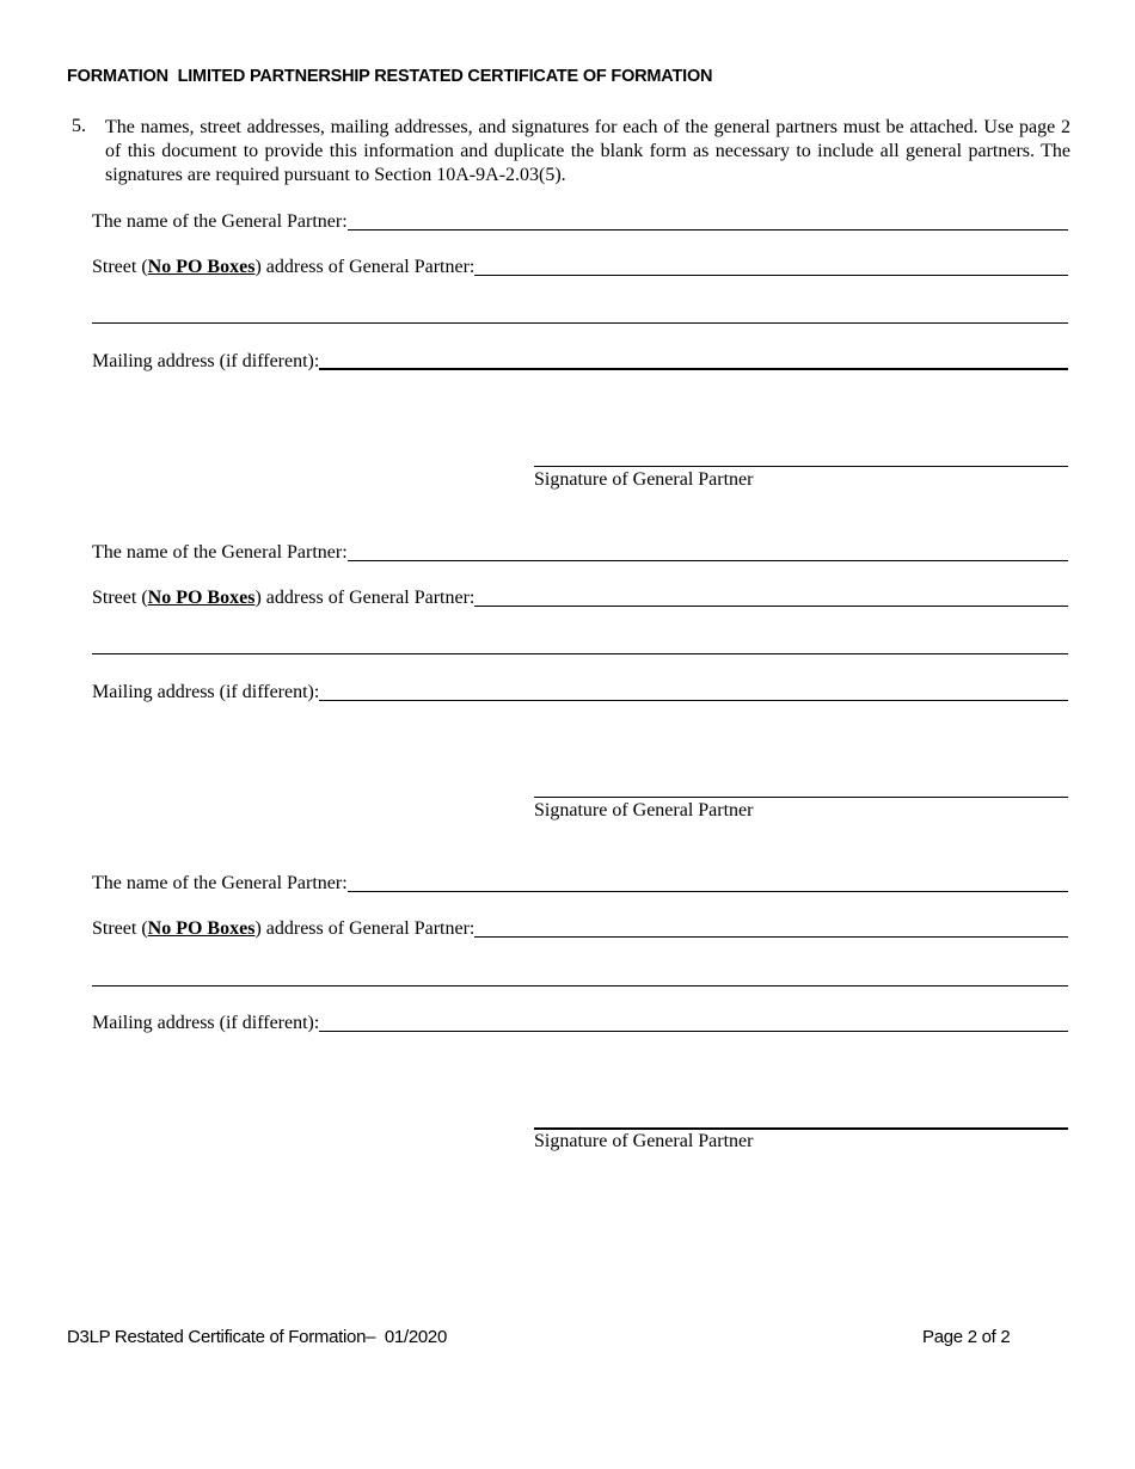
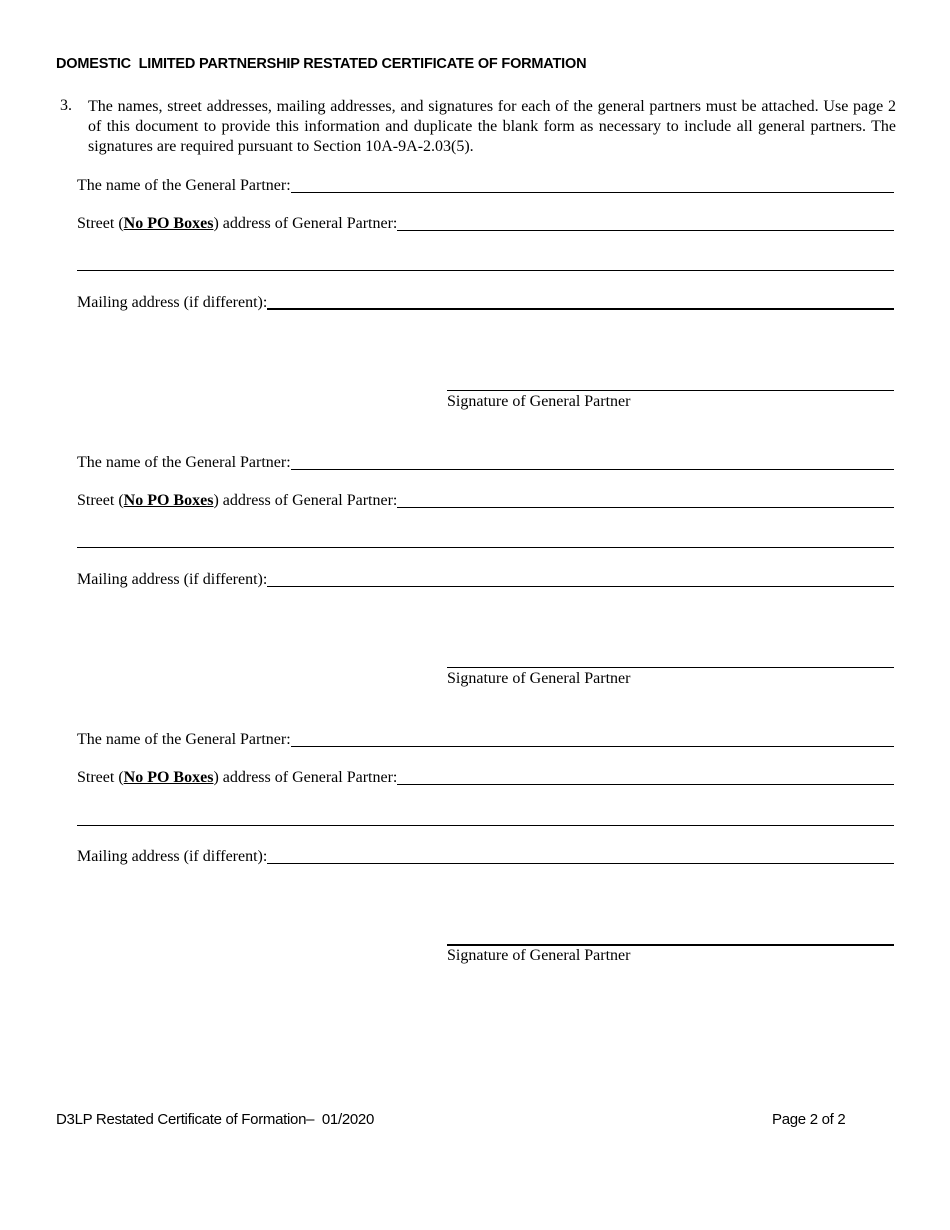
- FORMATION LIMITED PARTNERSHIP RESTATED CERTIFICATE OF FORMATION
+ DOMESTIC LIMITED PARTNERSHIP RESTATED CERTIFICATE OF FORMATION
- 5.
+ 3.
  The names, street addresses, mailing addresses, and signatures for each of the general partners must be attached. Use page 2 of this document to provide this information and duplicate the blank form as necessary to include all general partners. The signatures are required pursuant to Section 10A-9A-2.03(5).
  The name of the General Partner:
  Street (No PO Boxes) address of General Partner:
  Mailing address (if different):
  Signature of General Partner
  The name of the General Partner:
  Street (No PO Boxes) address of General Partner:
  Mailing address (if different):
  Signature of General Partner
  The name of the General Partner:
  Street (No PO Boxes) address of General Partner:
  Mailing address (if different):
  Signature of General Partner
  D3LP Restated Certificate of Formation– 01/2020
  Page 2 of 2
